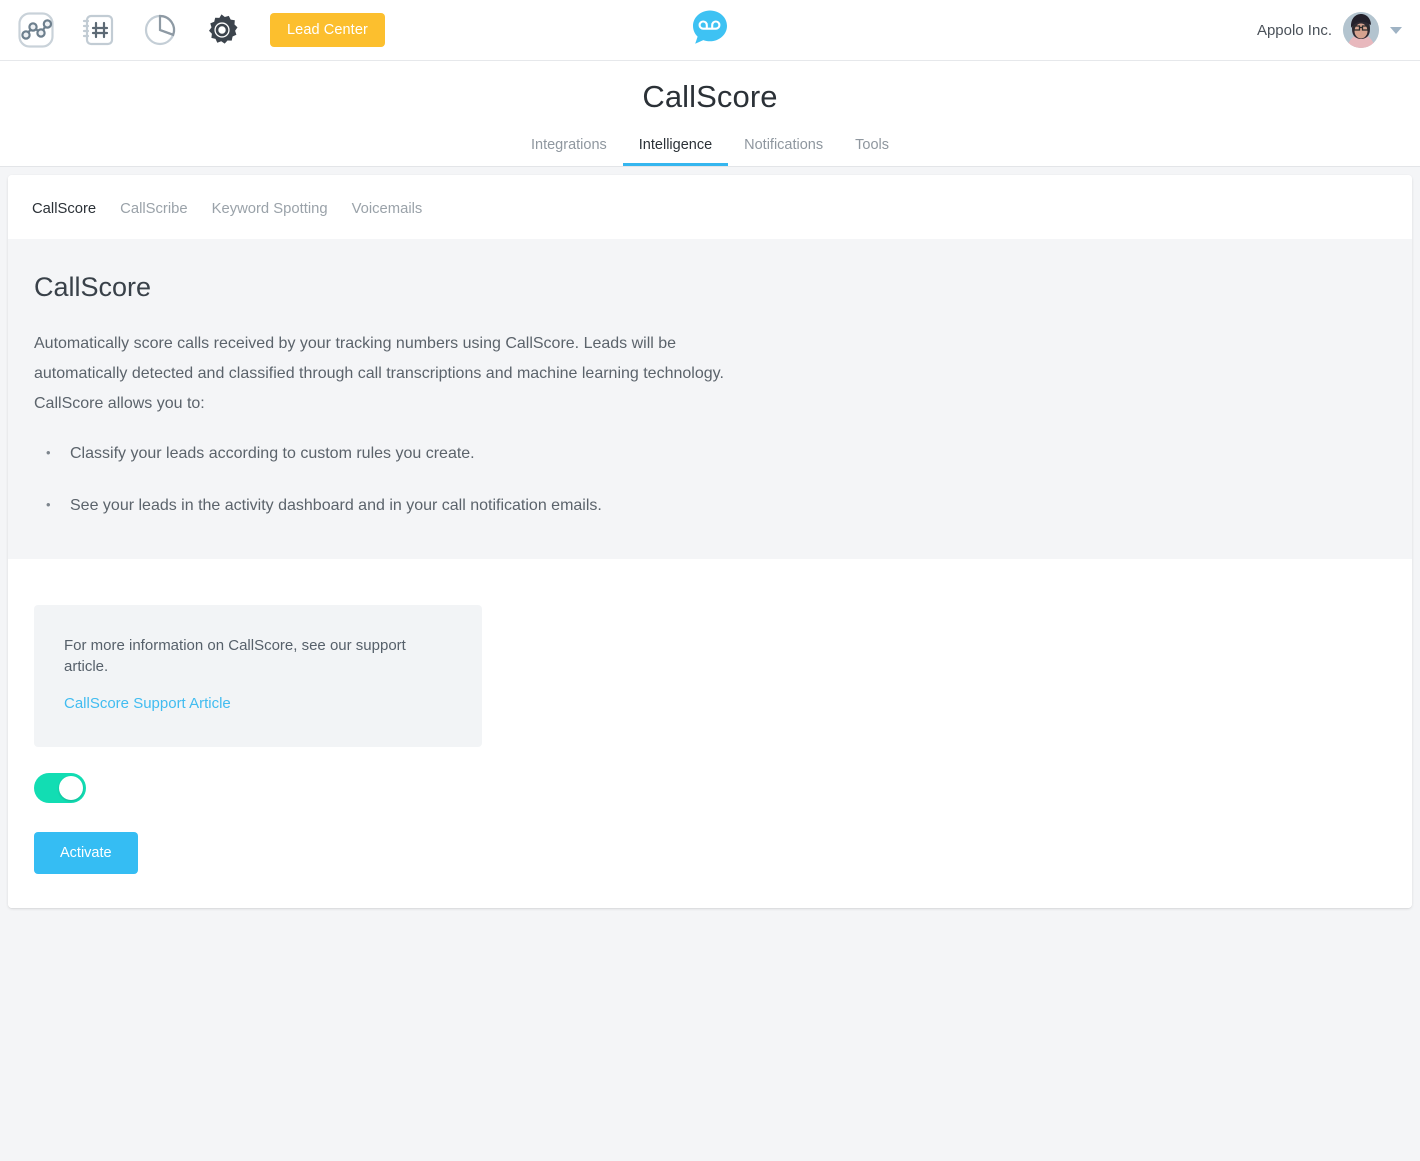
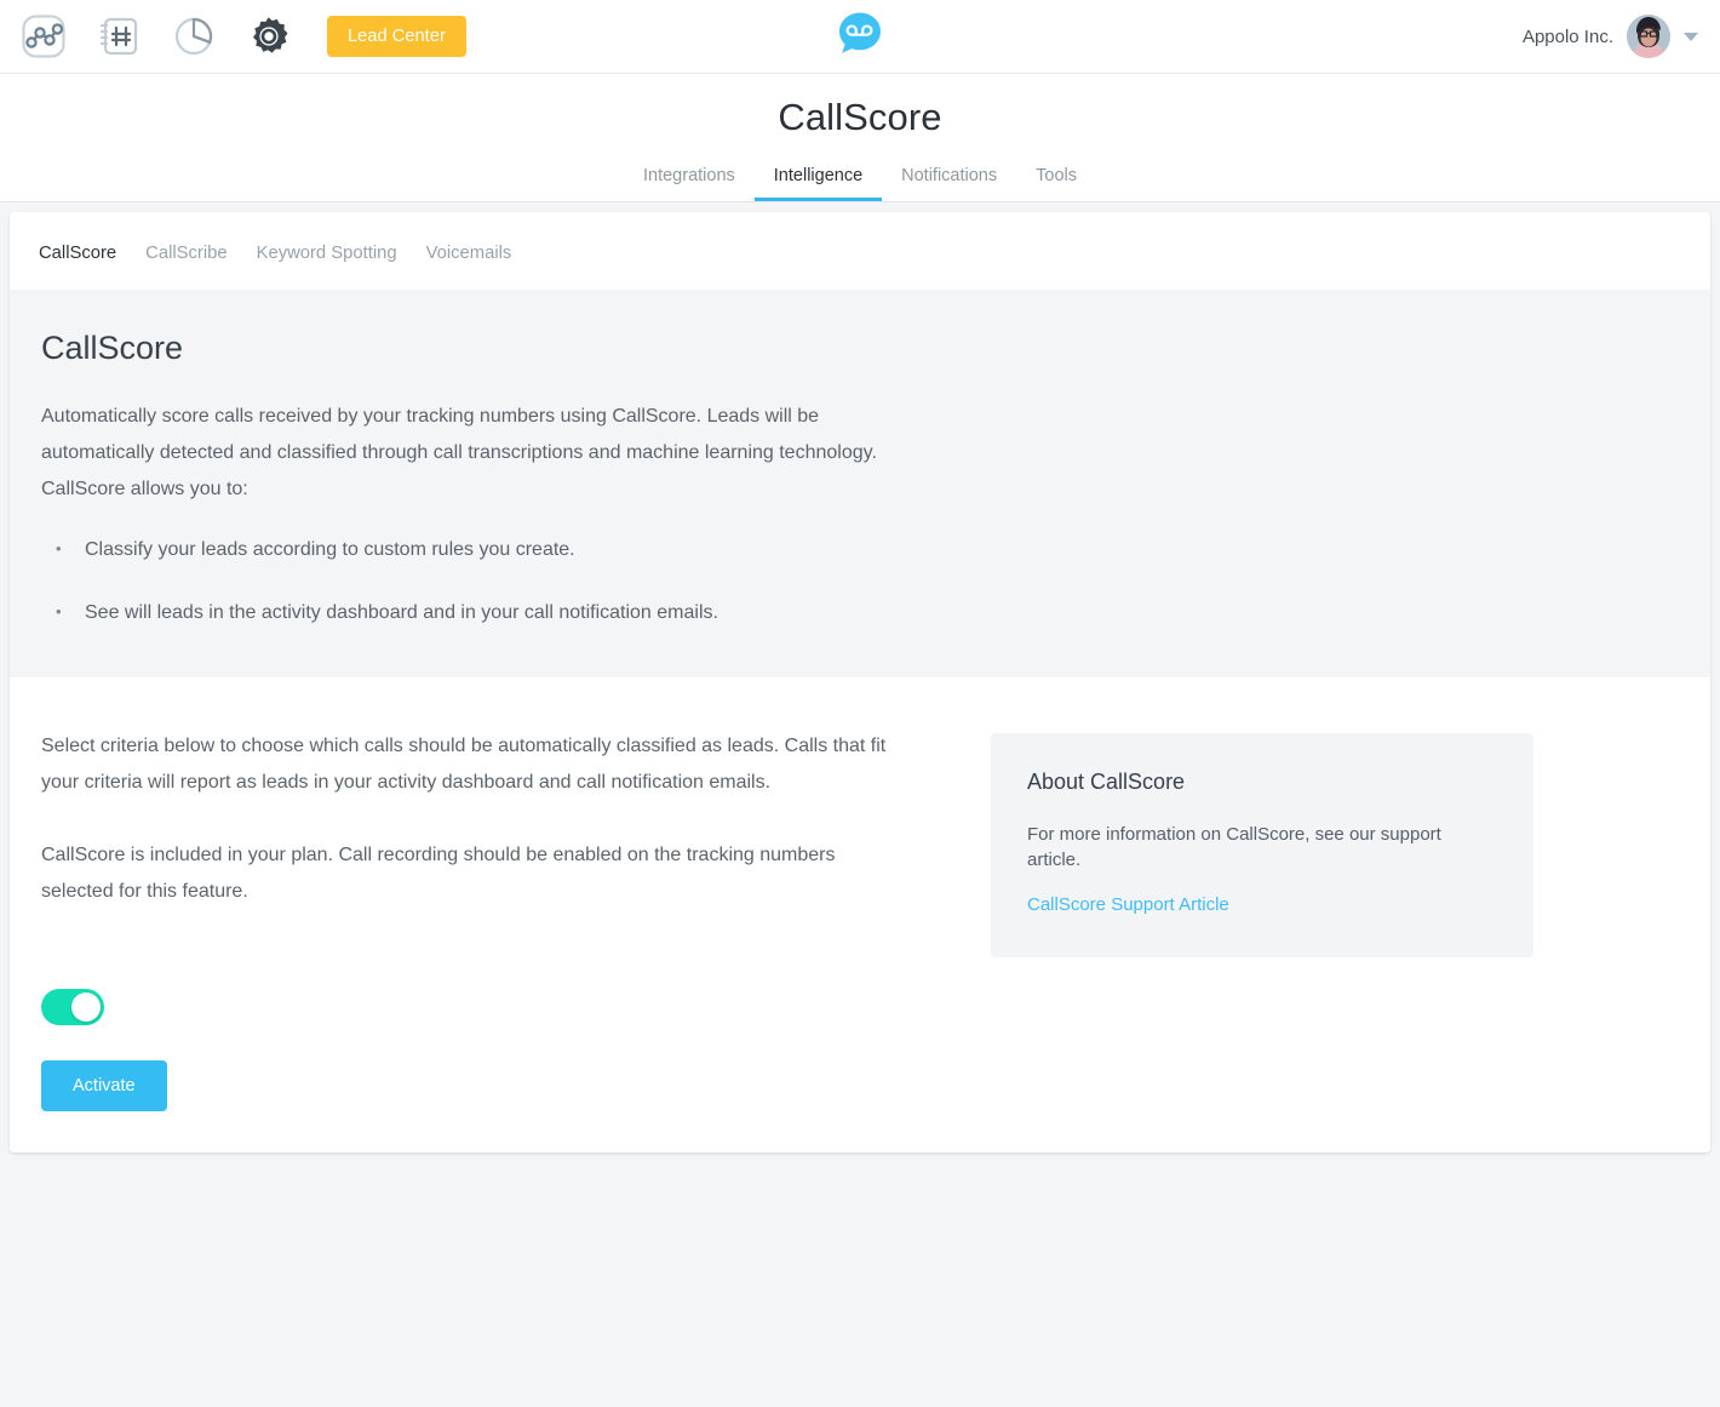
  Lead Center
  Appolo Inc.
  CallScore
  Integrations
  Intelligence
  Notifications
  Tools
  CallScore
  CallScribe
  Keyword Spotting
  Voicemails
  CallScore
  Automatically score calls received by your tracking numbers using CallScore. Leads will be automatically detected and classified through call transcriptions and machine learning technology. CallScore allows you to:
  Classify your leads according to custom rules you create.
- See your leads in the activity dashboard and in your call notification emails.
+ See will leads in the activity dashboard and in your call notification emails.
+ Select criteria below to choose which calls should be automatically classified as leads. Calls that fit your criteria will report as leads in your activity dashboard and call notification emails.
+ CallScore is included in your plan. Call recording should be enabled on the tracking numbers selected for this feature.
+ About CallScore
  For more information on CallScore, see our support article.
  CallScore Support Article
  Activate
